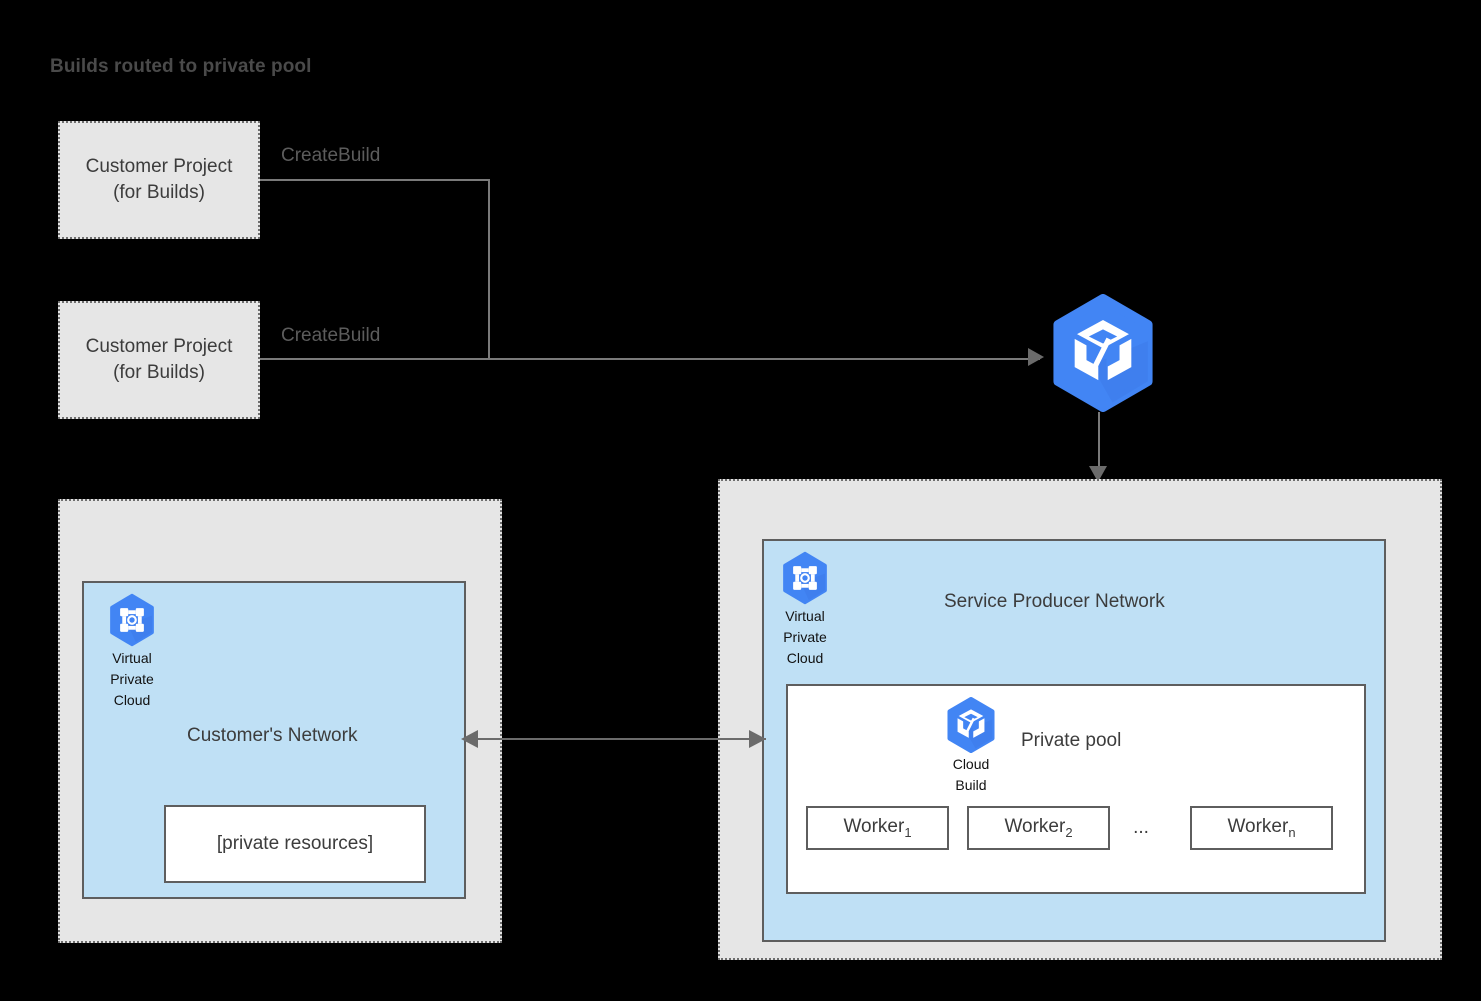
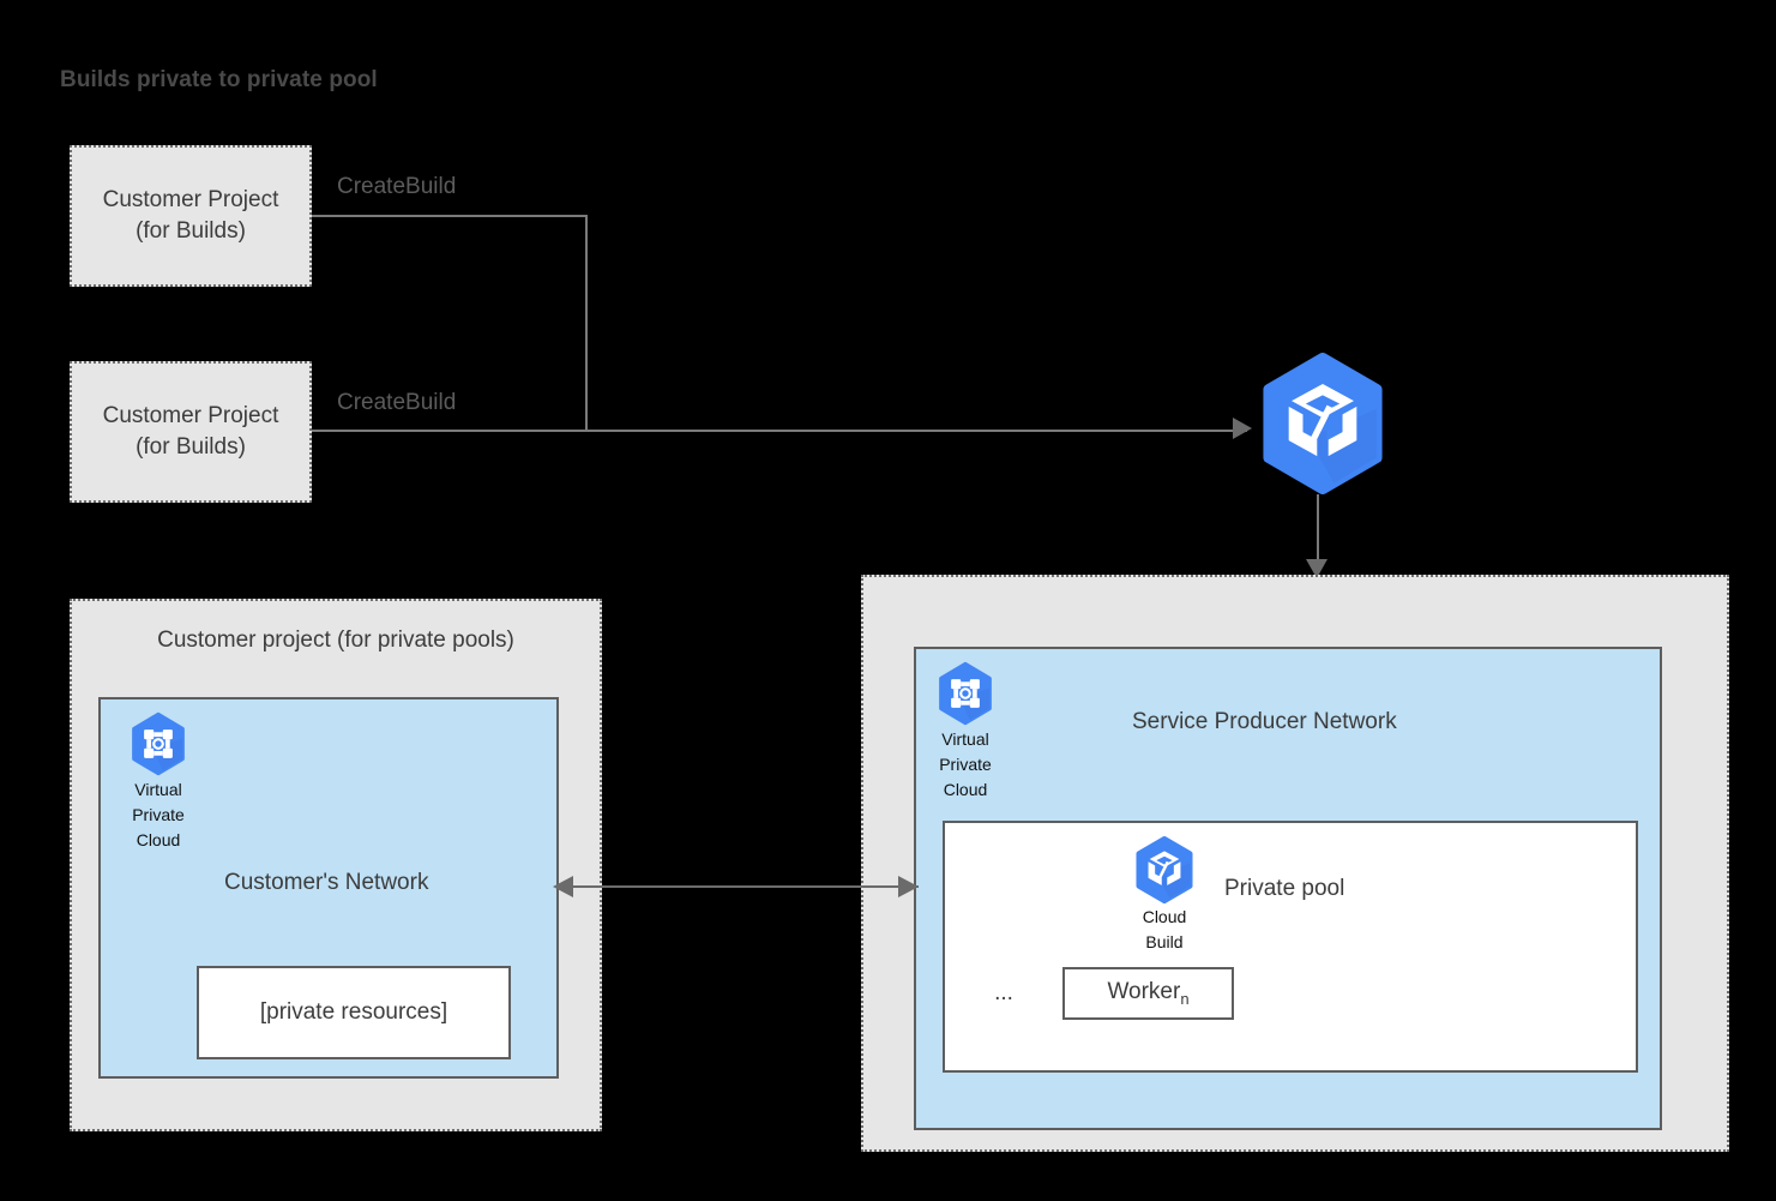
- Builds routed to private pool
+ Builds private to private pool
  Customer Project
  (for Builds)
  Customer Project
  (for Builds)
  CreateBuild
  CreateBuild
+ Customer project (for private pools)
  Virtual
  Private
  Cloud
  Customer's Network
  [private resources]
  Virtual
  Private
  Cloud
  Service Producer Network
  Cloud
  Build
  Private pool
- Worker1
- Worker2
  ...
  Workern
